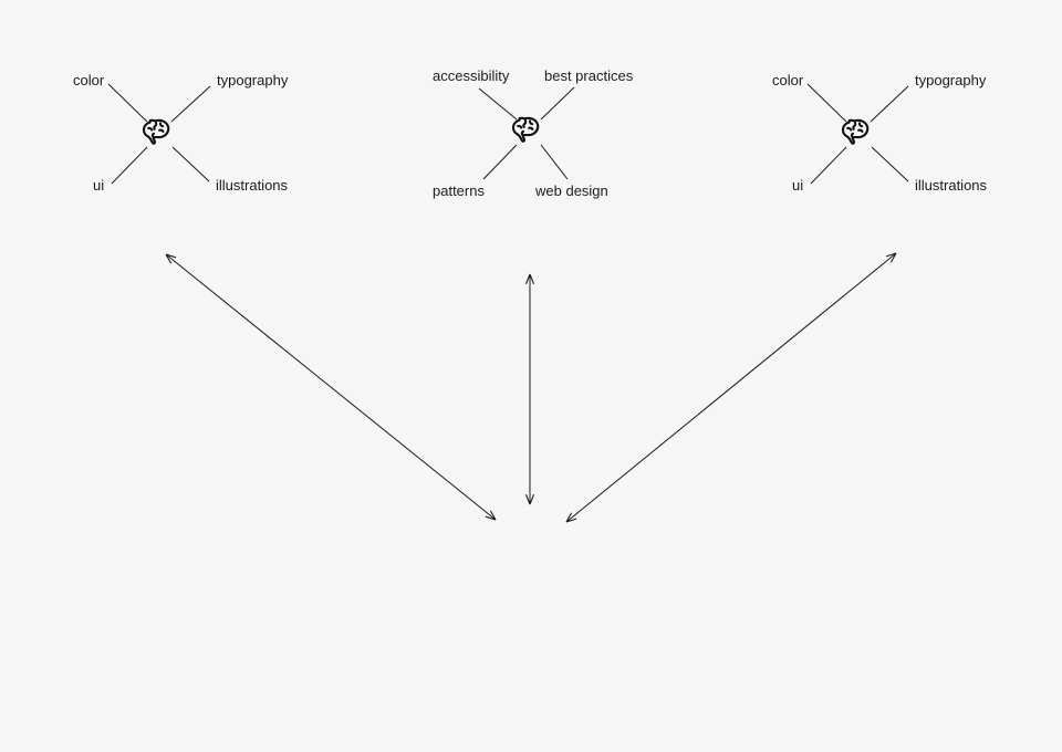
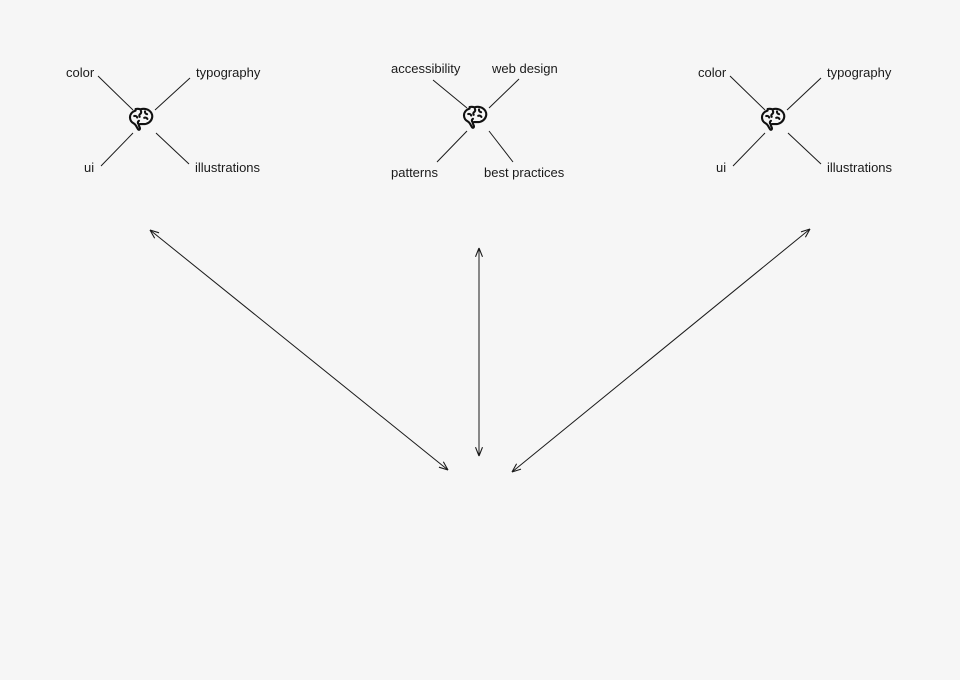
  color
  typography
  ui
  illustrations
  accessibility
- best practices
+ web design
  patterns
- web design
+ best practices
  color
  typography
  ui
  illustrations
